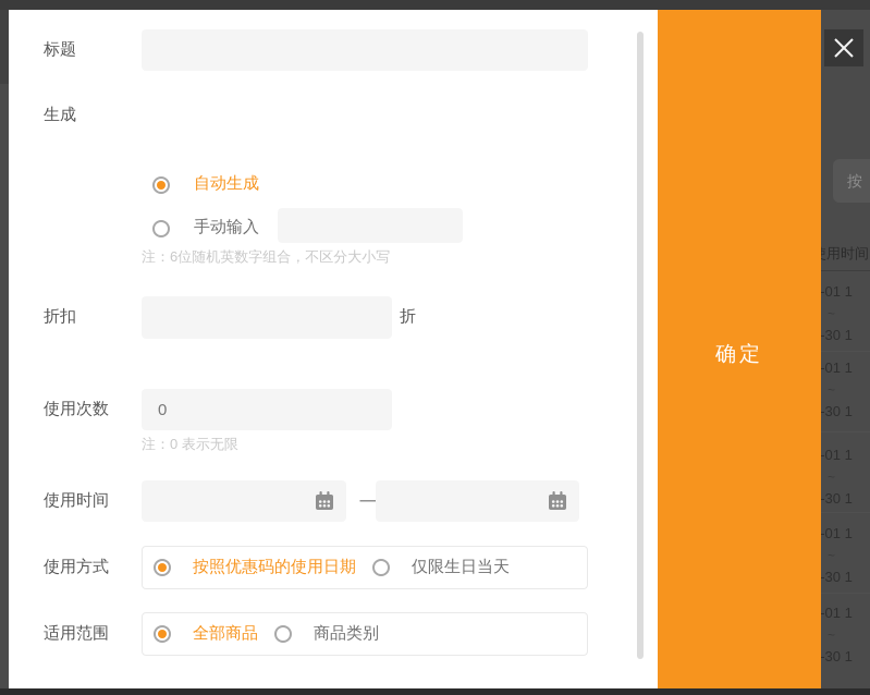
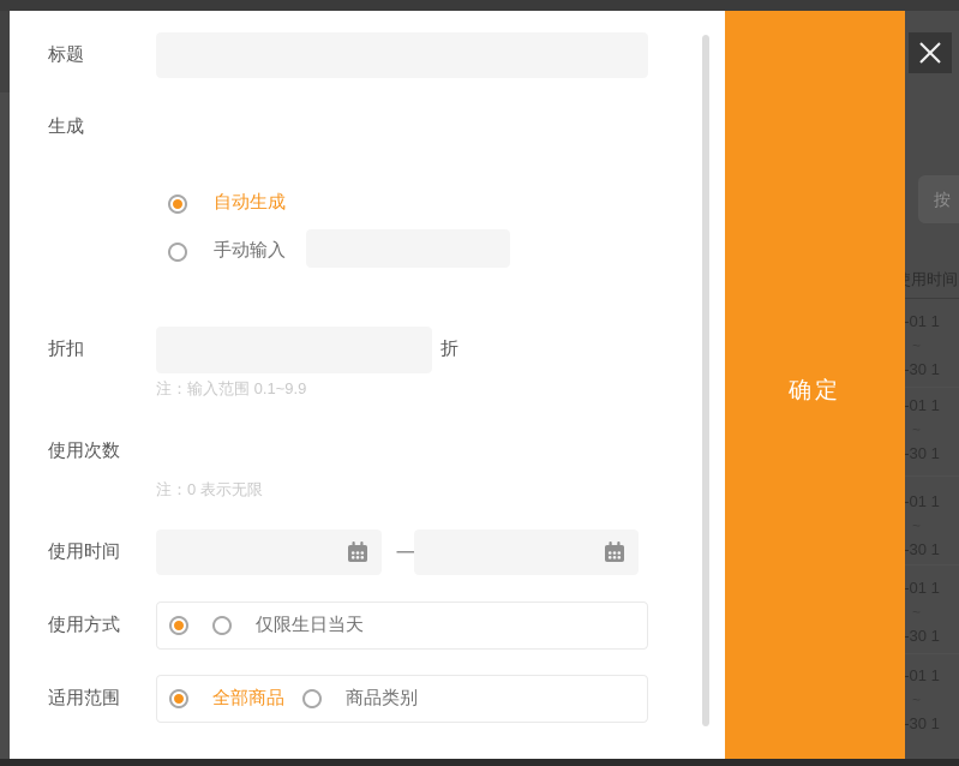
  按
  用时间
  -01 1
  -30 1
  -01 1
  -30 1
  -01 1
  -30 1
  -01 1
  -30 1
  -01 1
  -30 1
  标题
  生成
  自动生成
  手动输入
- 注：6位随机英数字组合，不区分大小写
  折扣
  折
+ 注：输入范围 0.1~9.9
  使用次数
- 0
  注：0 表示无限
  使用时间
  —
  使用方式
- 按照优惠码的使用日期
  仅限生日当天
  适用范围
  全部商品
  商品类别
  确定
